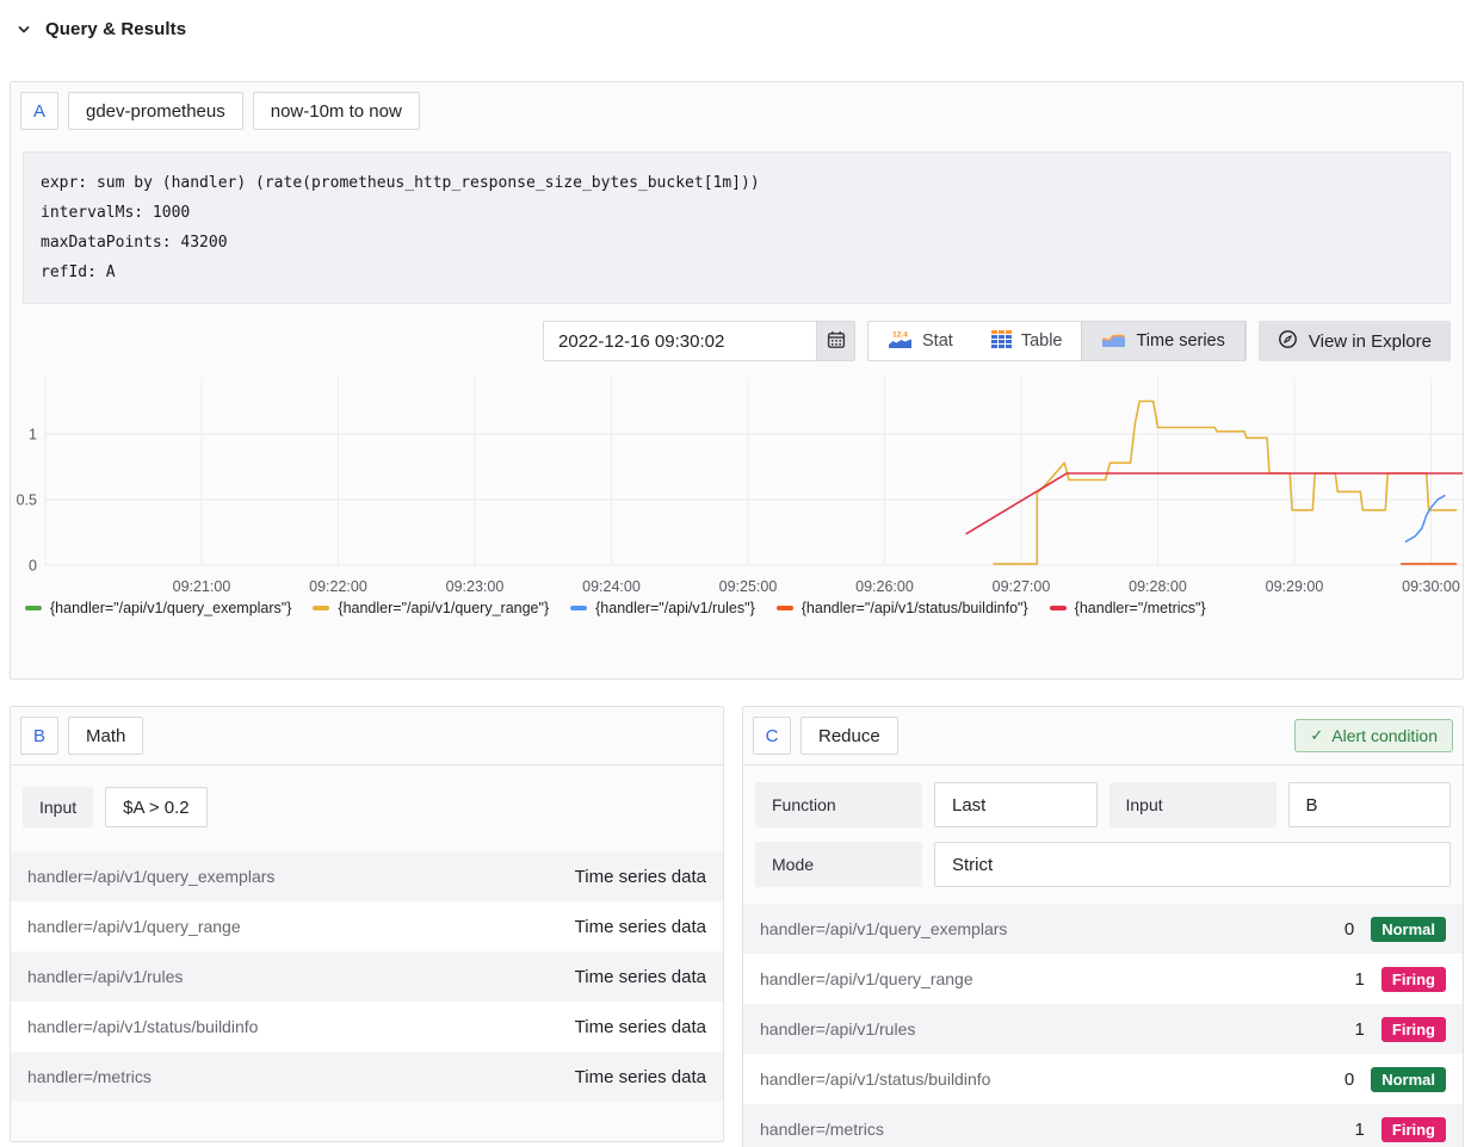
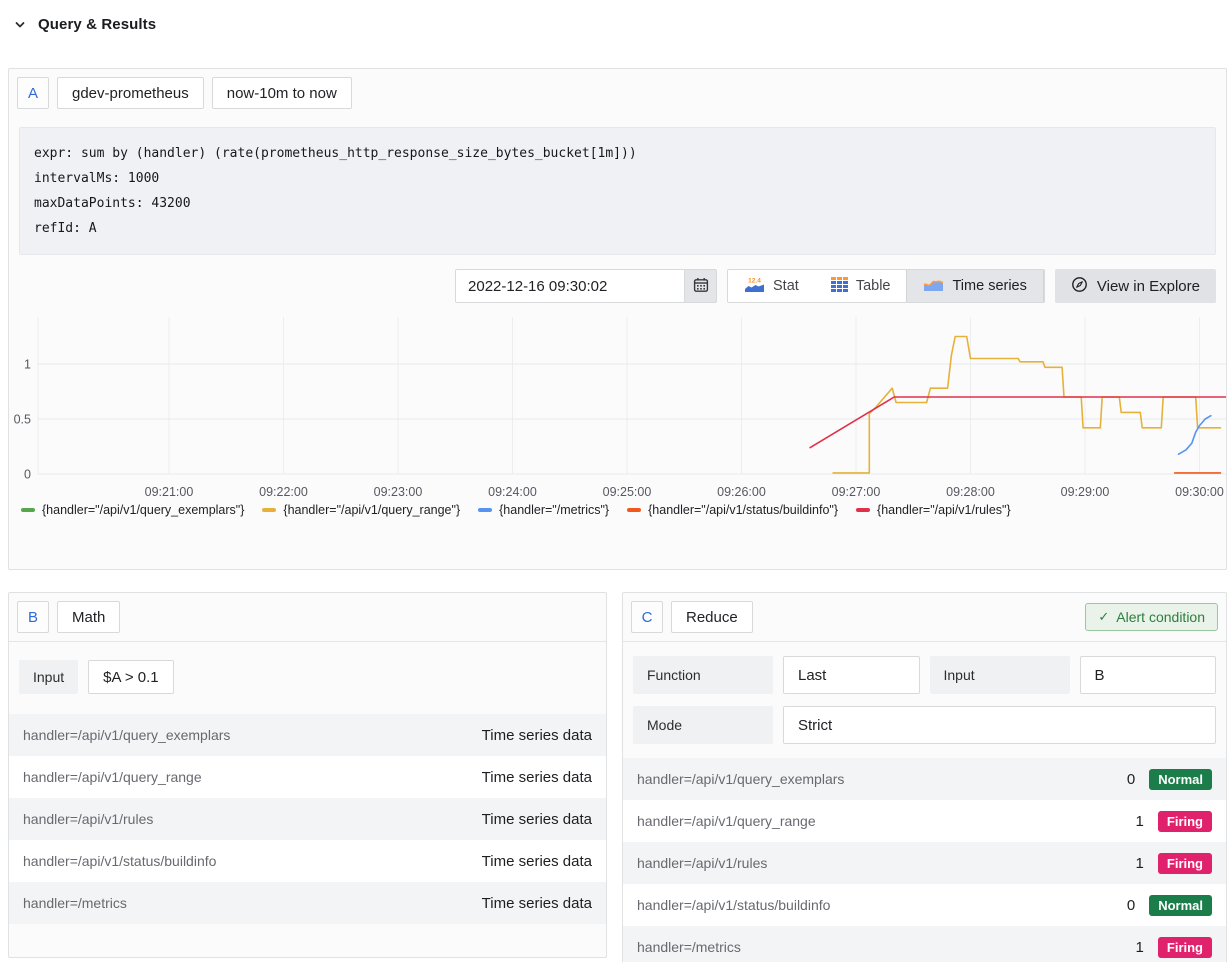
  Query & Results
  A
  gdev-prometheus
  now-10m to now
  expr: sum by (handler) (rate(prometheus_http_response_size_bytes_bucket[1m]))
  intervalMs: 1000
  maxDataPoints: 43200
  refId: A
  2022-12-16 09:30:02
  Stat
  Table
  Time series
  View in Explore
  0
  0.5
  1
  09:21:00
  09:22:00
  09:23:00
  09:24:00
  09:25:00
  09:26:00
  09:27:00
  09:28:00
  09:29:00
  09:30:00
  {handler="/api/v1/query_exemplars"}
  {handler="/api/v1/query_range"}
- {handler="/api/v1/rules"}
+ {handler="/metrics"}
  {handler="/api/v1/status/buildinfo"}
- {handler="/metrics"}
+ {handler="/api/v1/rules"}
  B
  Math
  Input
- $A > 0.2
+ $A > 0.1
  handler=/api/v1/query_exemplars
  Time series data
  handler=/api/v1/query_range
  Time series data
  handler=/api/v1/rules
  Time series data
  handler=/api/v1/status/buildinfo
  Time series data
  handler=/metrics
  Time series data
  C
  Reduce
  ✓
  Alert condition
  Function
  Last
  Input
  B
  Mode
  Strict
  handler=/api/v1/query_exemplars
  0
  Normal
  handler=/api/v1/query_range
  1
  Firing
  handler=/api/v1/rules
  1
  Firing
  handler=/api/v1/status/buildinfo
  0
  Normal
  handler=/metrics
  1
  Firing
